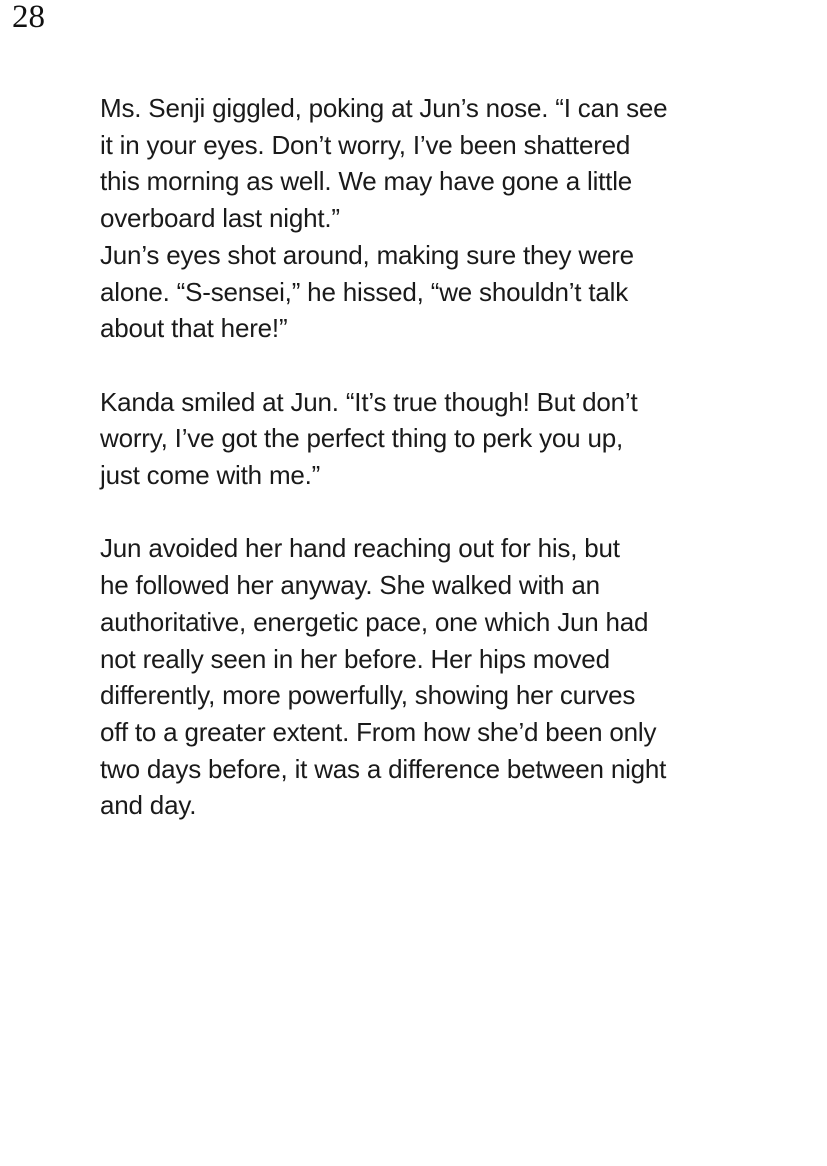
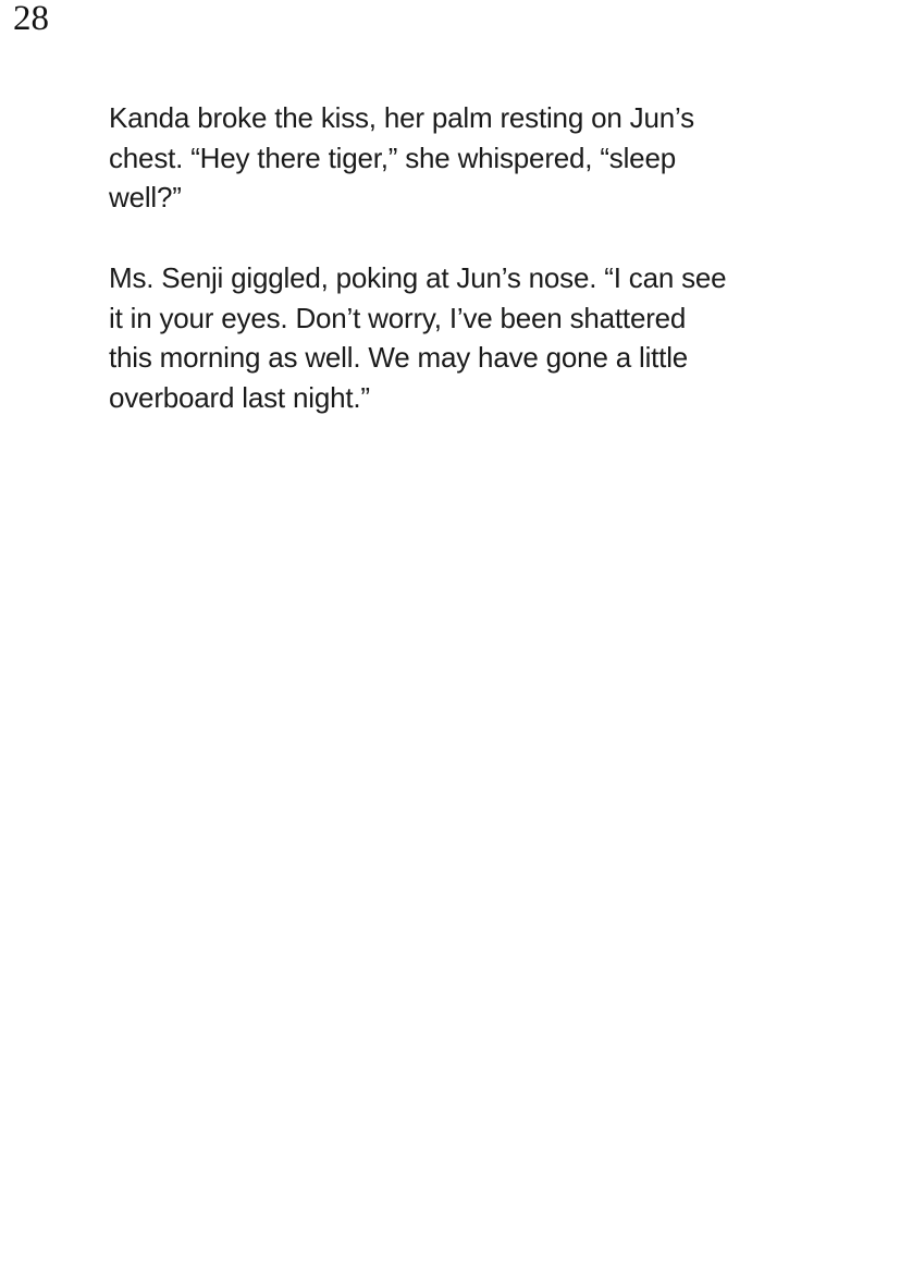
  28
+ Kanda broke the kiss, her palm resting on Jun’s
+ chest. “Hey there tiger,” she whispered, “sleep
+ well?”
  Ms. Senji giggled, poking at Jun’s nose. “I can see
  it in your eyes. Don’t worry, I’ve been shattered
  this morning as well. We may have gone a little
  overboard last night.”
- Jun’s eyes shot around, making sure they were
- alone. “S-sensei,” he hissed, “we shouldn’t talk
- about that here!”
- Kanda smiled at Jun. “It’s true though! But don’t
- worry, I’ve got the perfect thing to perk you up,
- just come with me.”
- Jun avoided her hand reaching out for his, but
- he followed her anyway. She walked with an
- authoritative, energetic pace, one which Jun had
- not really seen in her before. Her hips moved
- differently, more powerfully, showing her curves
- off to a greater extent. From how she’d been only
- two days before, it was a difference between night
- and day.
